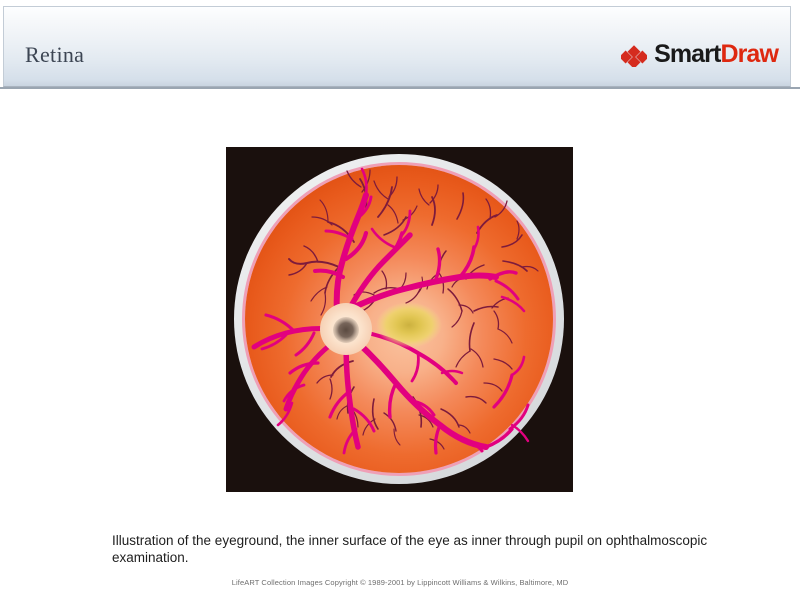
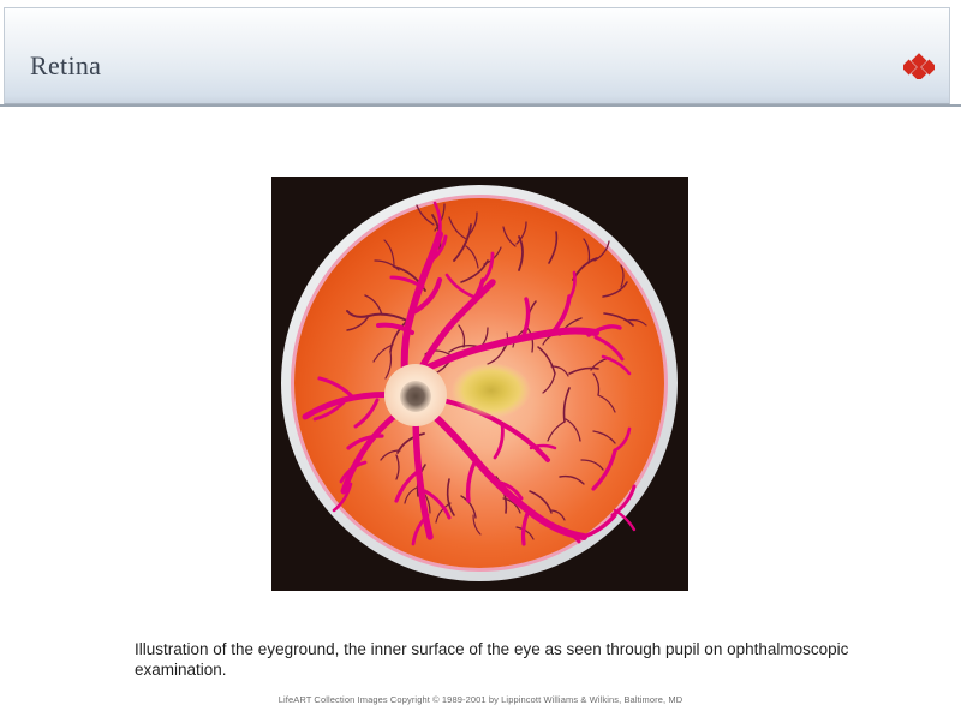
  Retina
- SmartDraw
- Illustration of the eyeground, the inner surface of the eye as inner through pupil on ophthalmoscopic examination.
+ Illustration of the eyeground, the inner surface of the eye as seen through pupil on ophthalmoscopic examination.
  LifeART Collection Images Copyright © 1989-2001 by Lippincott Williams & Wilkins, Baltimore, MD
